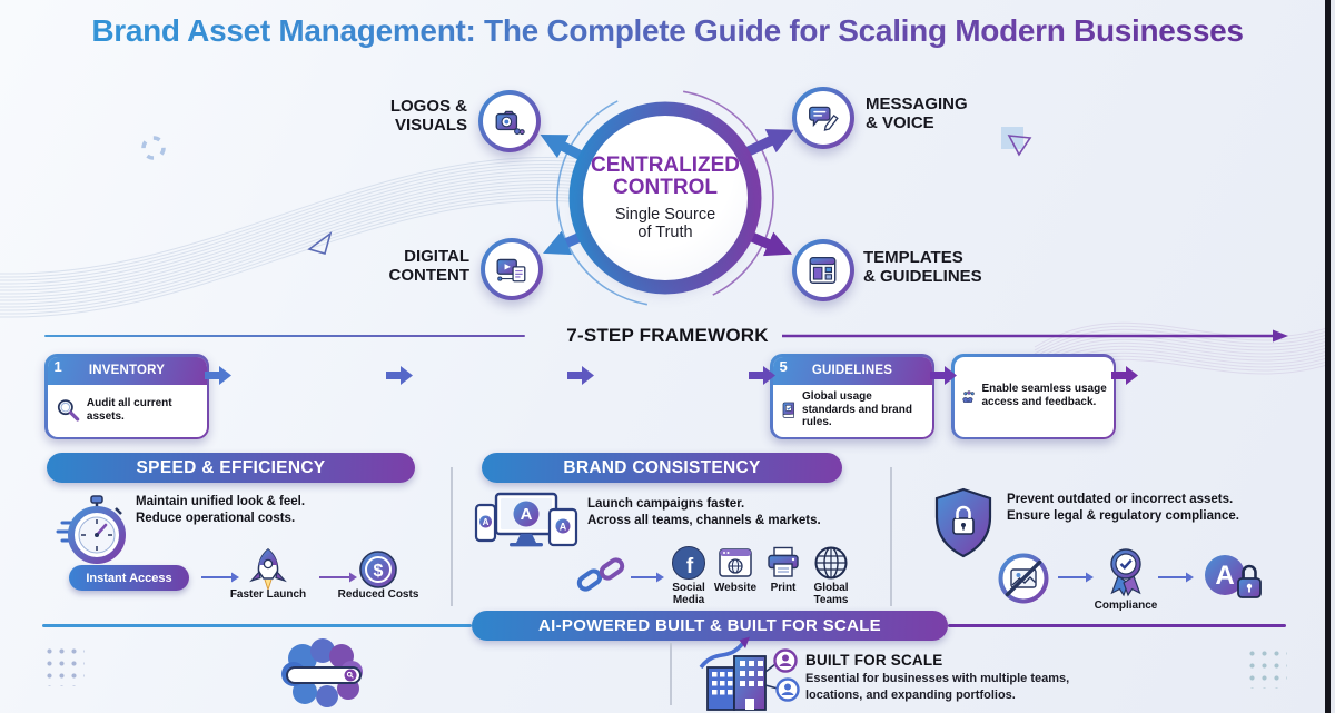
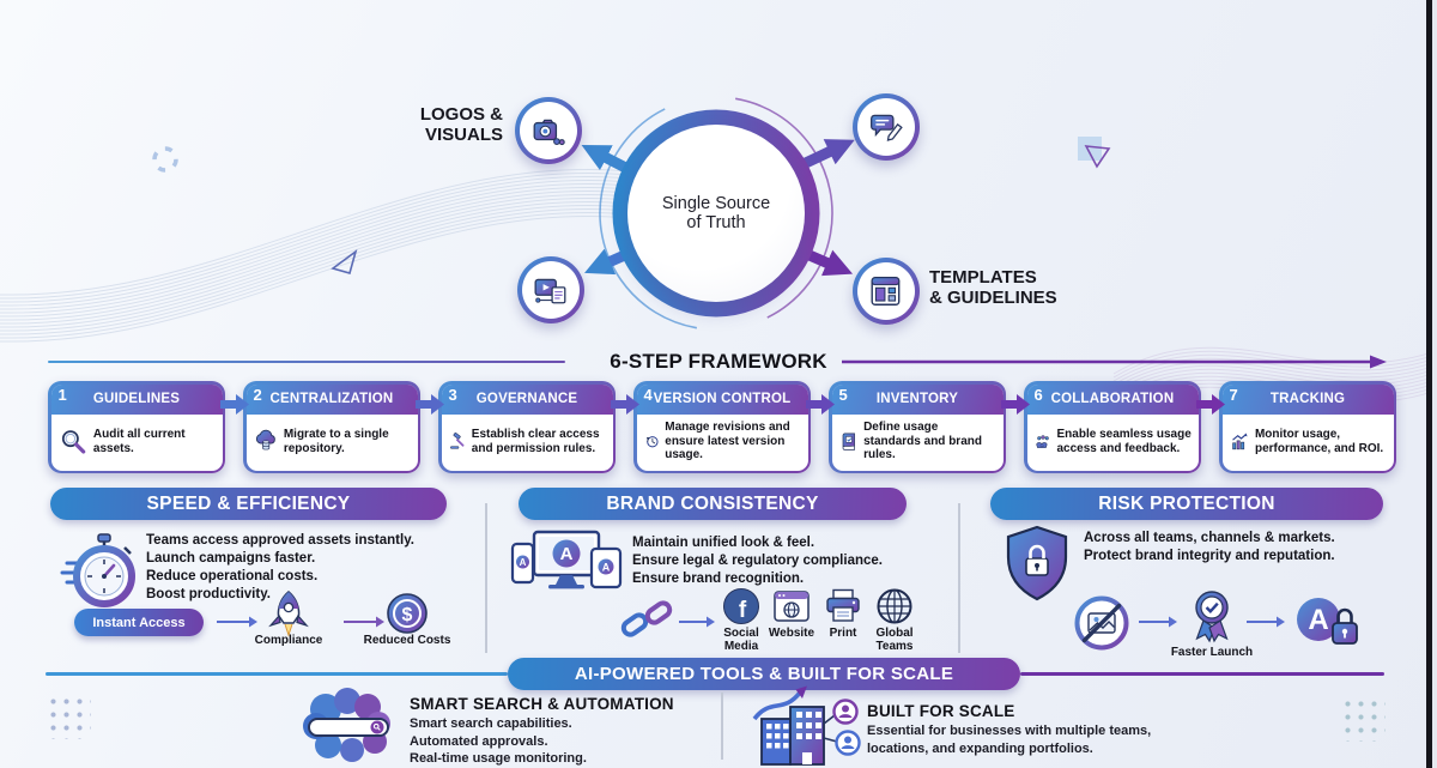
- Brand Asset Management: The Complete Guide for Scaling Modern Businesses
- CENTRALIZED
- CONTROL
  Single Source
  of Truth
  LOGOS &
  VISUALS
- MESSAGING
- & VOICE
- DIGITAL
- CONTENT
  TEMPLATES
  & GUIDELINES
- 7-STEP FRAMEWORK
+ 6-STEP FRAMEWORK
  1
- INVENTORY
+ GUIDELINES
  Audit all current assets.
+ 2
+ CENTRALIZATION
+ Migrate to a single repository.
+ 3
+ GOVERNANCE
+ Establish clear access and permission rules.
+ 4
+ VERSION CONTROL
+ Manage revisions and ensure latest version usage.
  5
- GUIDELINES
+ INVENTORY
- Global usage standards and brand rules.
+ Define usage standards and brand rules.
+ 6
+ COLLABORATION
  Enable seamless usage access and feedback.
+ 7
+ TRACKING
+ Monitor usage, performance, and ROI.
  SPEED & EFFICIENCY
  BRAND CONSISTENCY
+ RISK PROTECTION
+ Teams access approved assets instantly.
- Maintain unified look & feel.
+ Launch campaigns faster.
  Reduce operational costs.
+ Boost productivity.
  Instant Access
- Faster Launch
+ Compliance
  $
  Reduced Costs
  A
  A
  A
- Launch campaigns faster.
+ Maintain unified look & feel.
- Across all teams, channels & markets.
+ Ensure legal & regulatory compliance.
+ Ensure brand recognition.
  f
  Social
  Media
  Website
  Print
  Global
  Teams
- Prevent outdated or incorrect assets.
- Ensure legal & regulatory compliance.
+ Across all teams, channels & markets.
+ Protect brand integrity and reputation.
- Compliance
+ Faster Launch
  A
- AI-POWERED BUILT & BUILT FOR SCALE
+ AI-POWERED TOOLS & BUILT FOR SCALE
+ SMART SEARCH & AUTOMATION
+ Smart search capabilities.
+ Automated approvals.
+ Real-time usage monitoring.
  BUILT FOR SCALE
  Essential for businesses with multiple teams,
  locations, and expanding portfolios.
